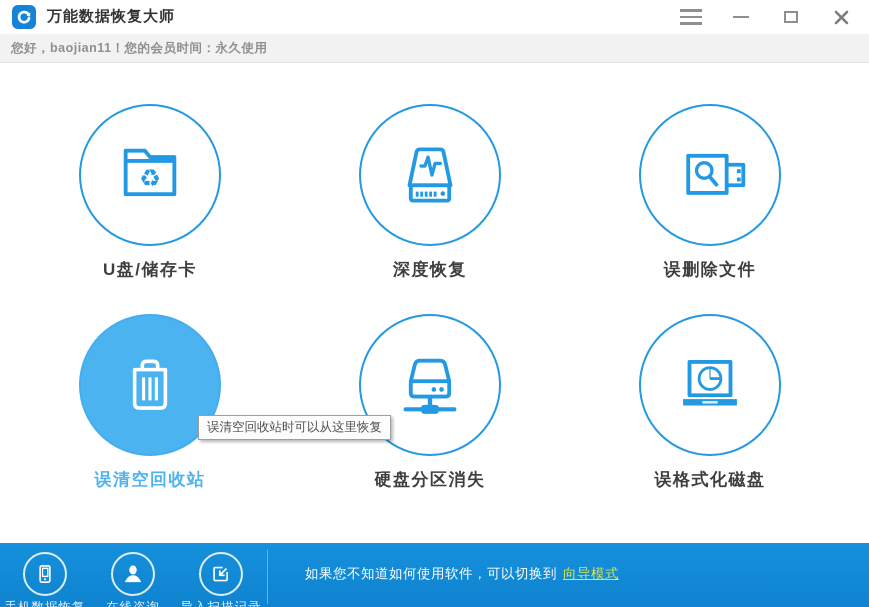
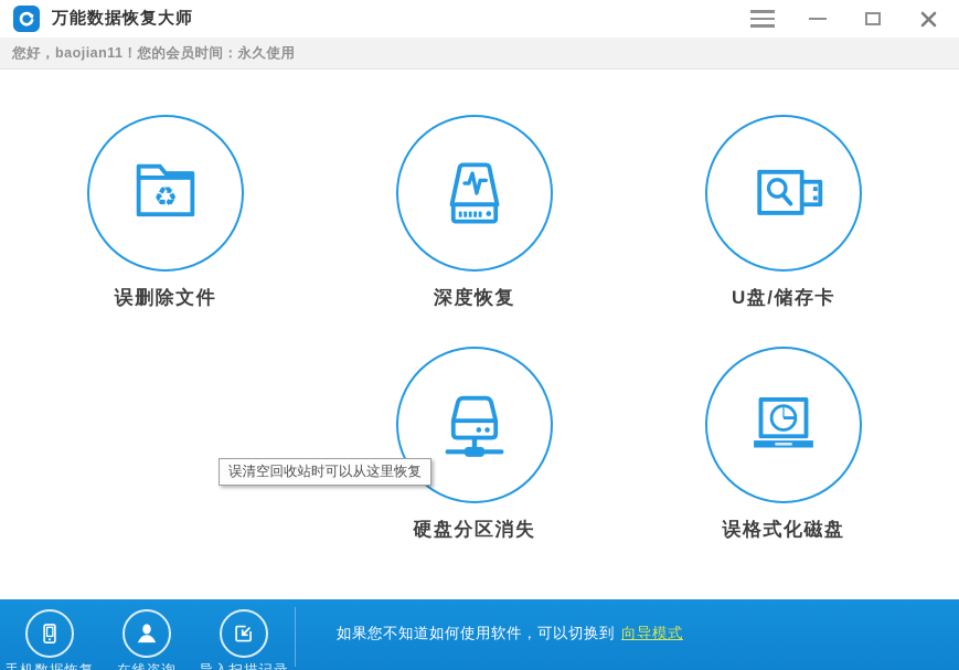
  万能数据恢复大师
  您好，baojian11！您的会员时间：永久使用
  ♻
- U盘/储存卡
+ 误删除文件
  深度恢复
- 误删除文件
+ U盘/储存卡
- 误清空回收站
  硬盘分区消失
  误格式化磁盘
  误清空回收站时可以从这里恢复
  如果您不知道如何使用软件，可以切换到
  向导模式
